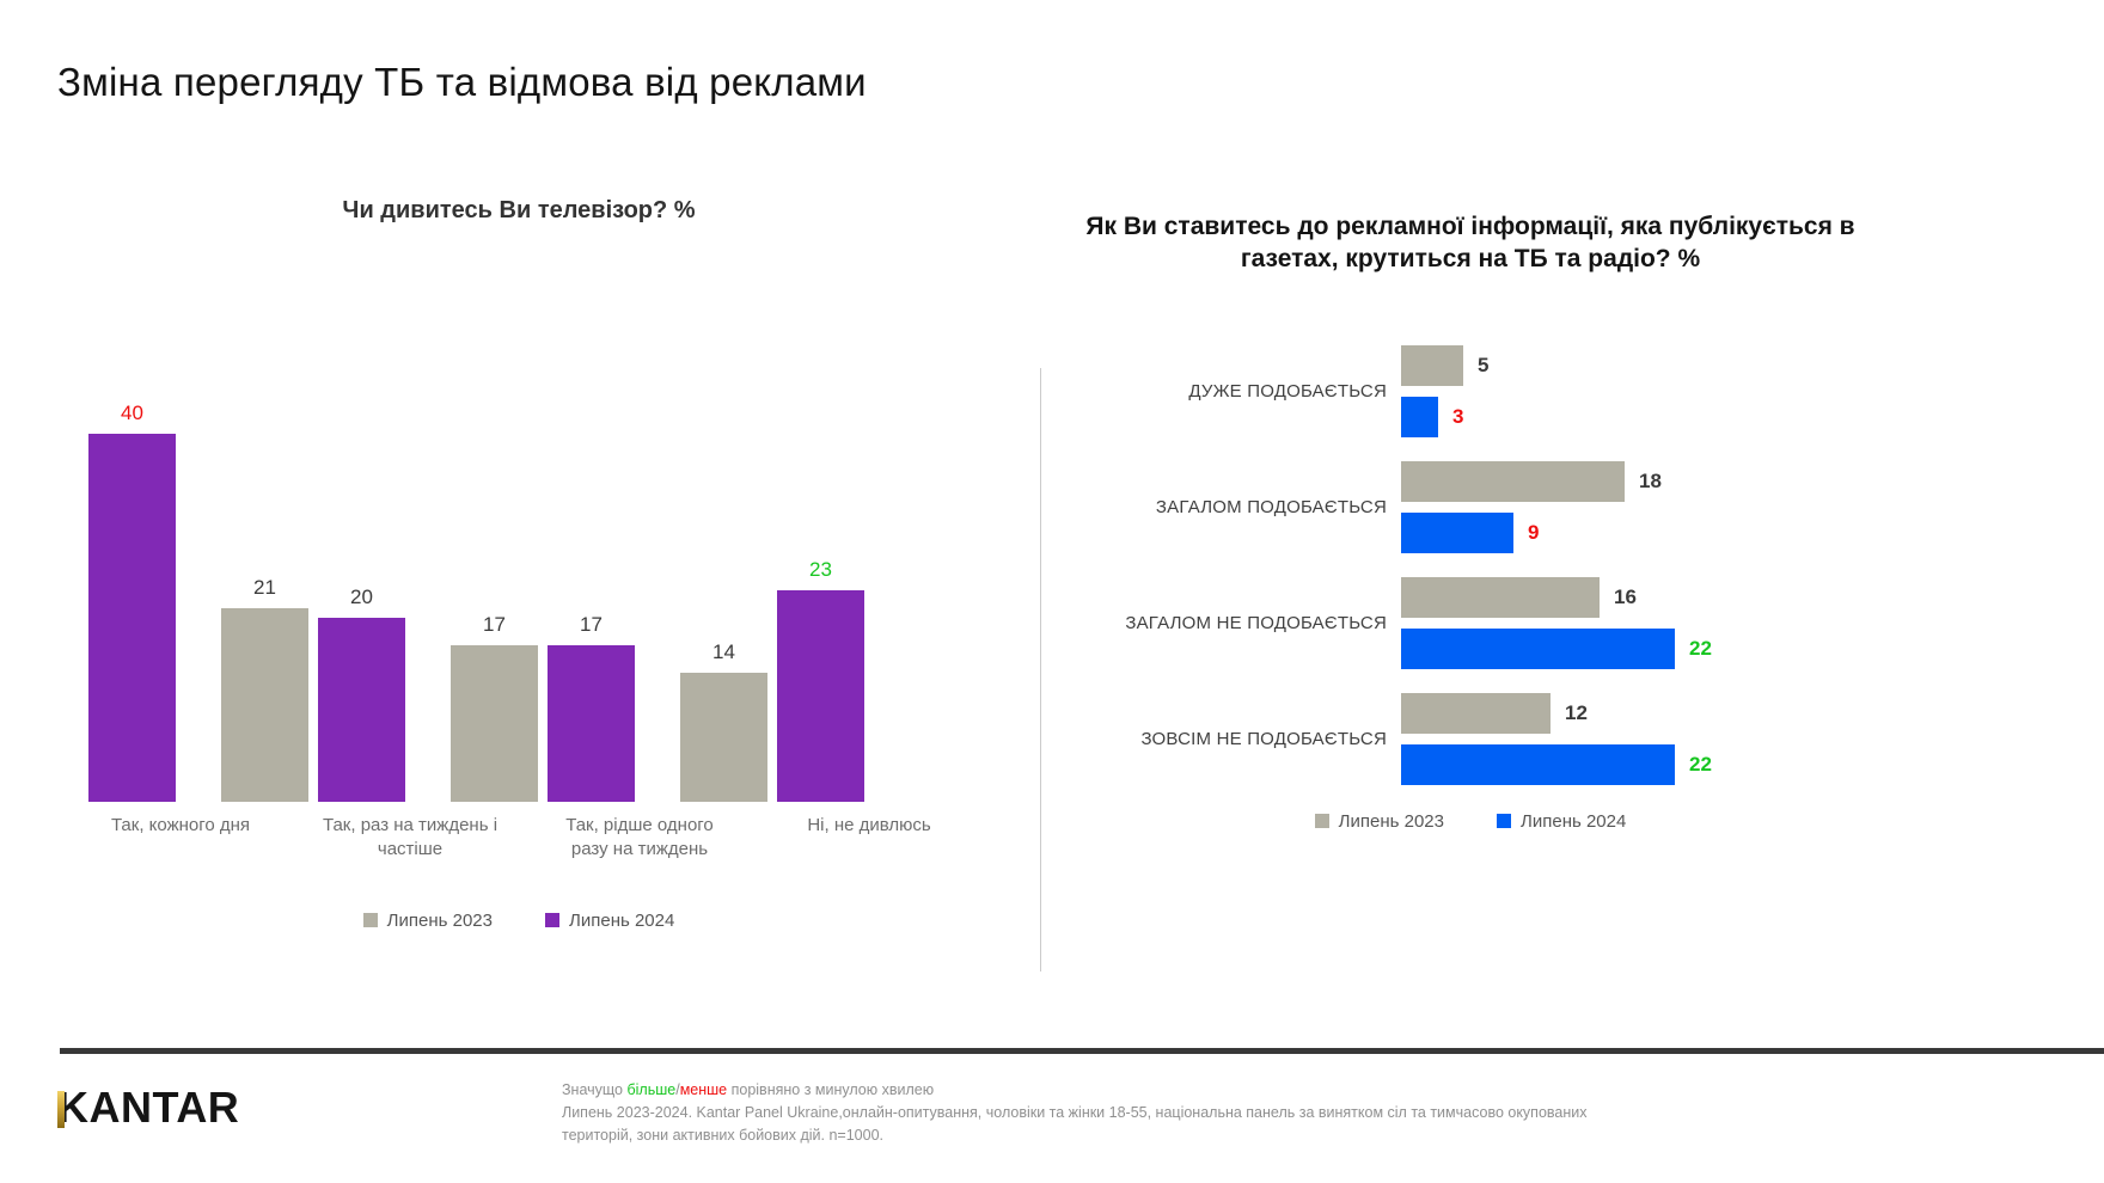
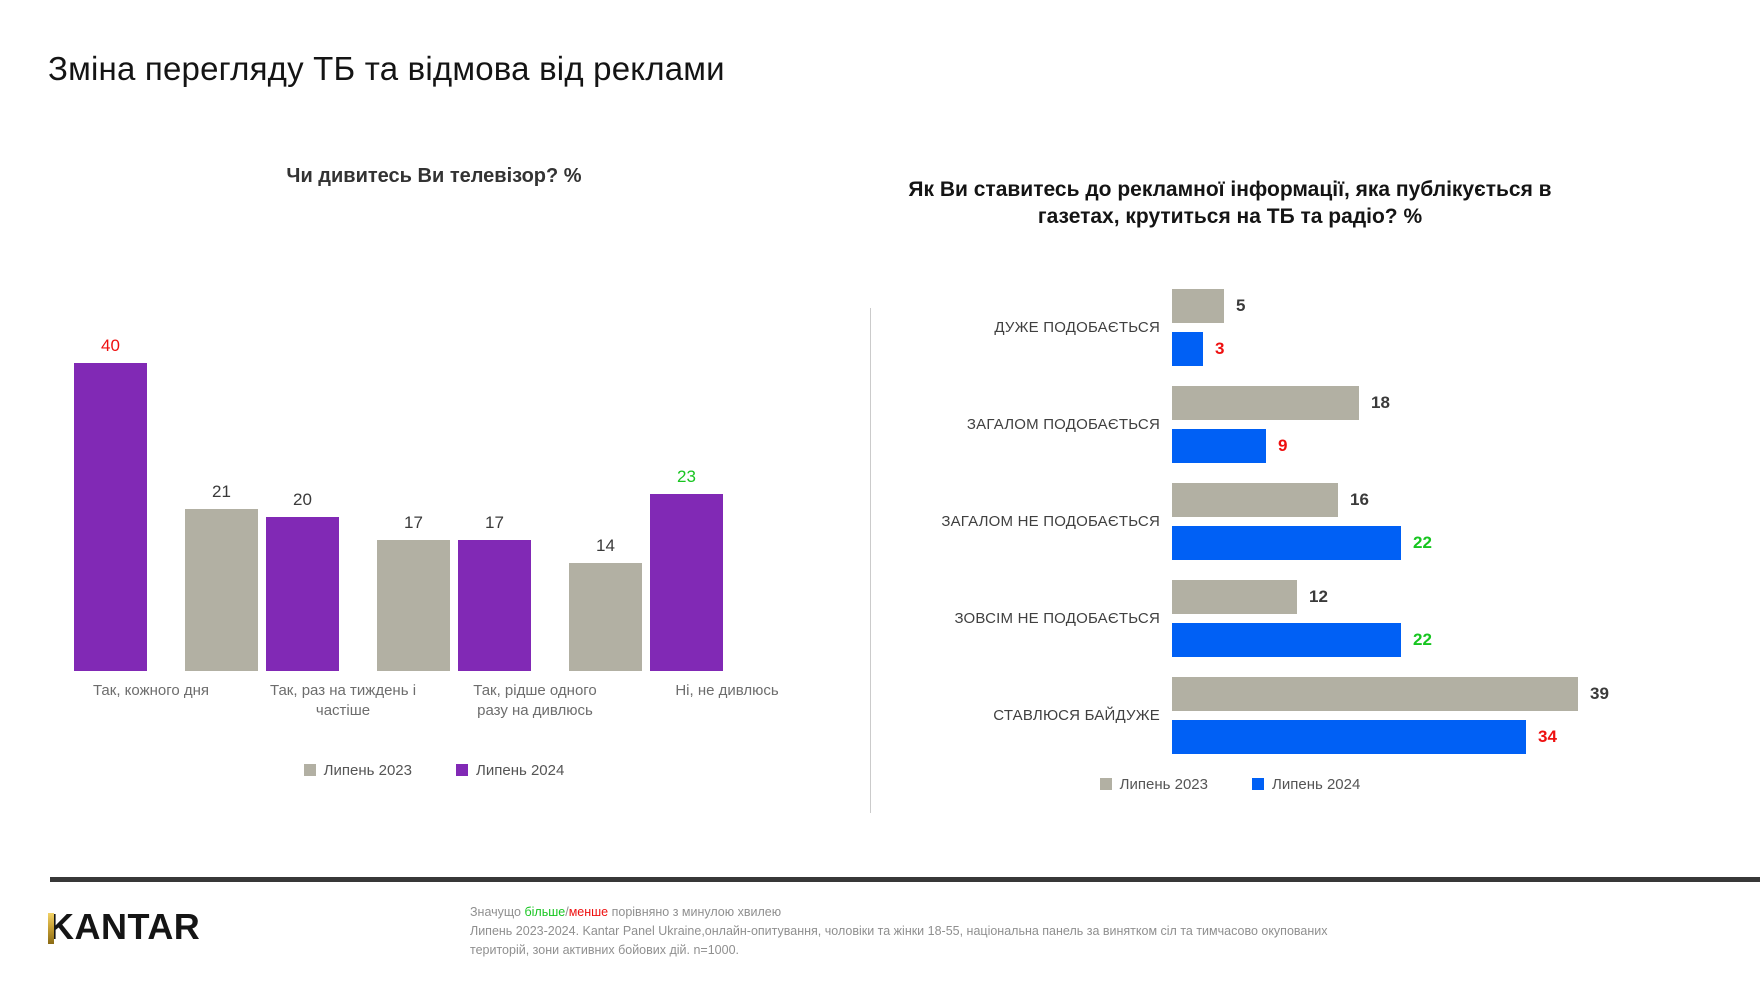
  Зміна перегляду ТБ та відмова від реклами
  Чи дивитесь Ви телевізор? %
  40
  21
  20
  17
  17
  14
  23
  Так, кожного дня
  Так, раз на тиждень і частіше
- Так, рідше одного разу на тиждень
+ Так, рідше одного разу на дивлюсь
  Ні, не дивлюсь
  Липень 2023
  Липень 2024
  Як Ви ставитесь до рекламної інформації, яка публікується в газетах, крутиться на ТБ та радіо? %
  ДУЖЕ ПОДОБАЄТЬСЯ
  5
  3
  ЗАГАЛОМ ПОДОБАЄТЬСЯ
  18
  9
  ЗАГАЛОМ НЕ ПОДОБАЄТЬСЯ
  16
  22
  ЗОВСІМ НЕ ПОДОБАЄТЬСЯ
  12
  22
+ СТАВЛЮСЯ БАЙДУЖЕ
+ 39
+ 34
  Липень 2023
  Липень 2024
  KANTAR
  Значущо більше/менше порівняно з минулою хвилею
  Липень 2023-2024. Kantar Panel Ukraine,онлайн-опитування, чоловіки та жінки 18-55, національна панель за винятком сіл та тимчасово окупованих
  територій, зони активних бойових дій. n=1000.
